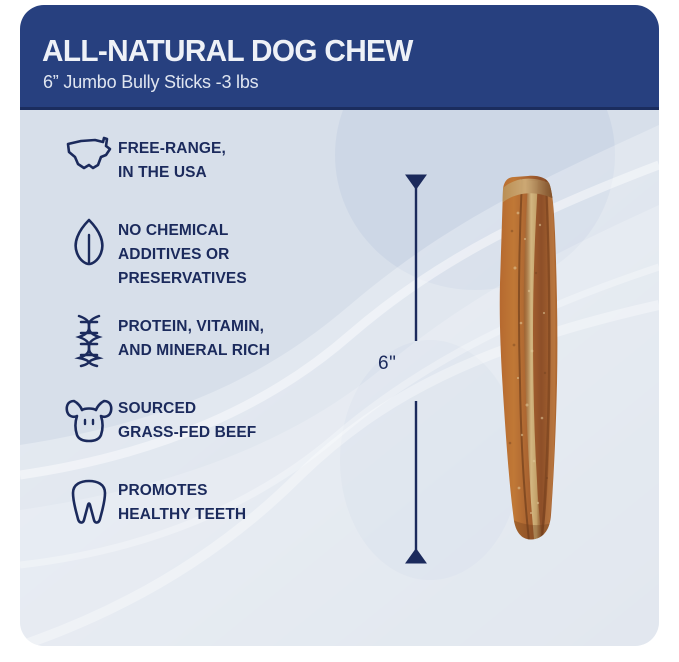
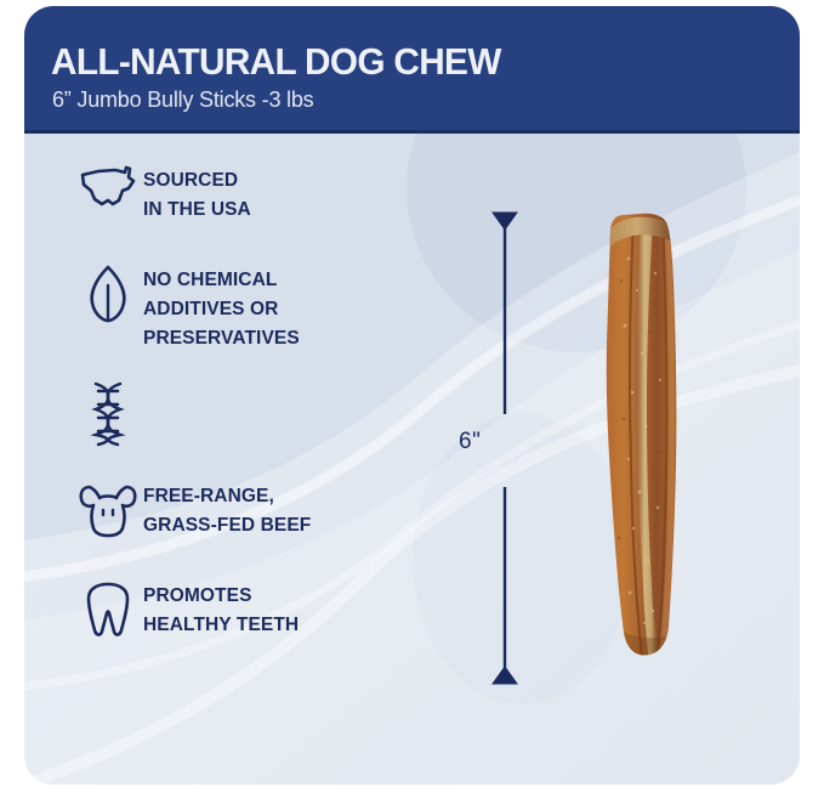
  ALL-NATURAL DOG CHEW
  6” Jumbo Bully Sticks -3 lbs
- FREE-RANGE,
+ SOURCED
  IN THE USA
  NO CHEMICAL
  ADDITIVES OR
  PRESERVATIVES
- PROTEIN, VITAMIN,
- AND MINERAL RICH
- SOURCED
+ FREE-RANGE,
  GRASS-FED BEEF
  PROMOTES
  HEALTHY TEETH
  6"
